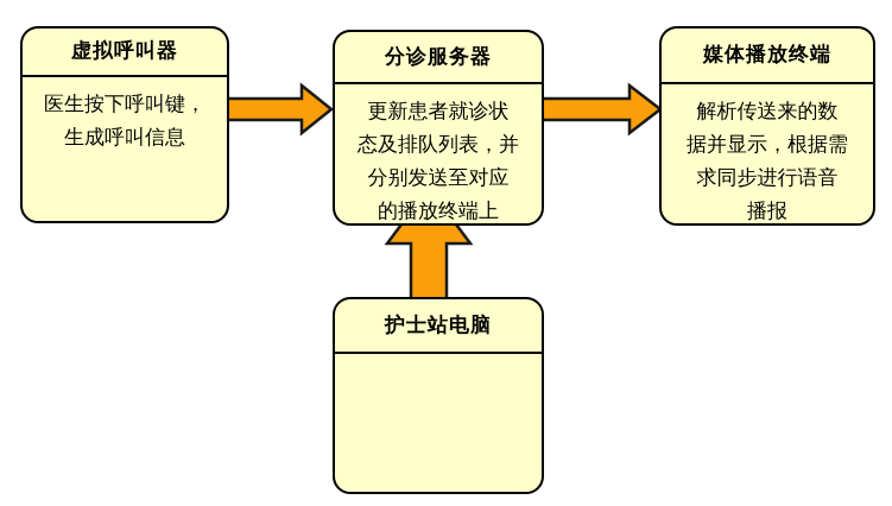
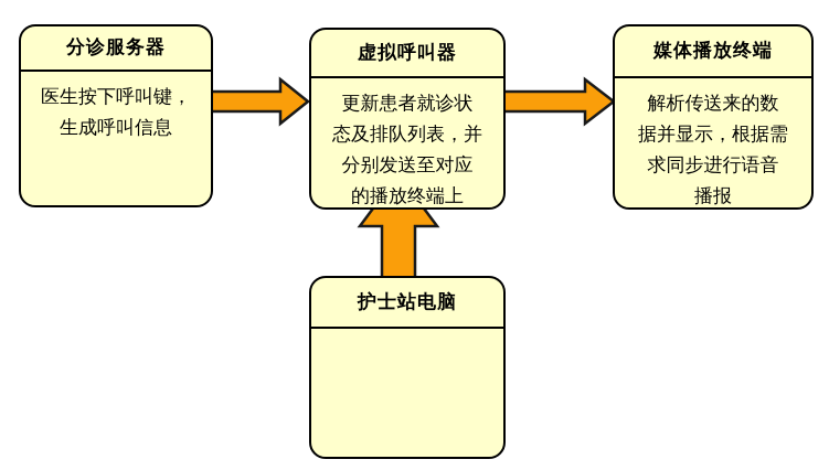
- 虚拟呼叫器
+ 分诊服务器
  医生按下呼叫键，
  生成呼叫信息
- 分诊服务器
+ 虚拟呼叫器
  更新患者就诊状
  态及排队列表，并
  分别发送至对应
  的播放终端上
  媒体播放终端
  解析传送来的数
  据并显示，根据需
  求同步进行语音
  播报
  护士站电脑
